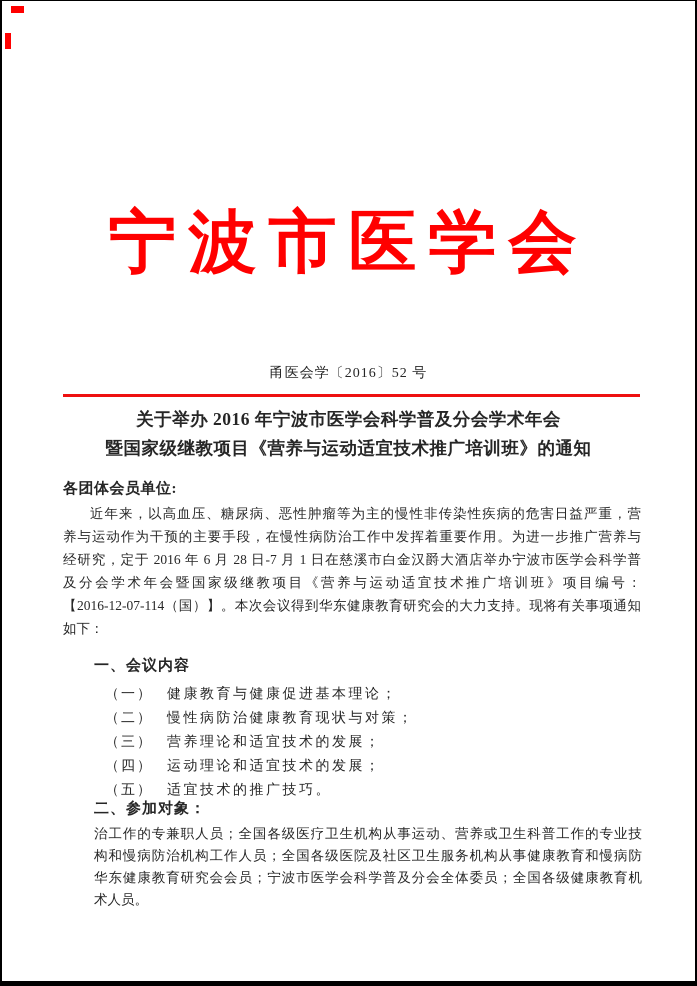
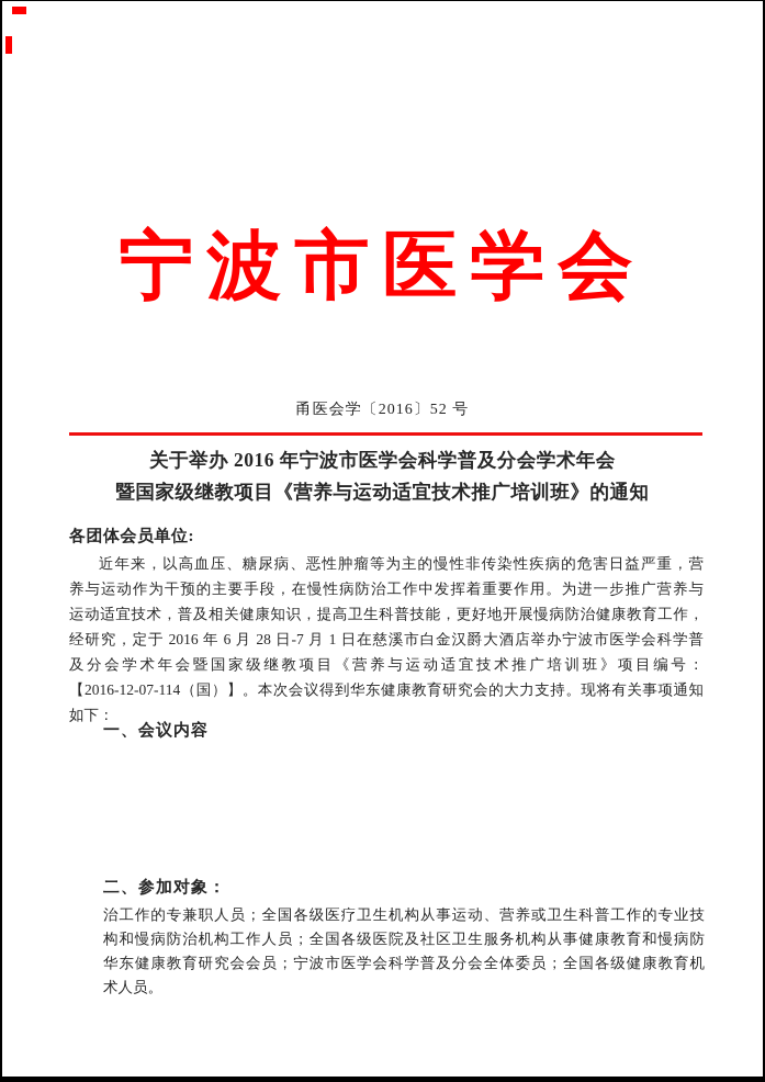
  宁波市医学会
  甬医会学〔2016〕52 号
  关于举办 2016 年宁波市医学会科学普及分会学术年会
  暨国家级继教项目《营养与运动适宜技术推广培训班》的通知
  各团体会员单位:
  近年来，以高血压、糖尿病、恶性肿瘤等为主的慢性非传染性疾病的危害日益严重，营
  养与运动作为干预的主要手段，在慢性病防治工作中发挥着重要作用。为进一步推广营养与
+ 运动适宜技术，普及相关健康知识，提高卫生科普技能，更好地开展慢病防治健康教育工作，
  经研究，定于 2016 年 6 月 28 日-7 月 1 日在慈溪市白金汉爵大酒店举办宁波市医学会科学普
  及分会学术年会暨国家级继教项目《营养与运动适宜技术推广培训班》项目编号：
  【2016-12-07-114（国）】。本次会议得到华东健康教育研究会的大力支持。现将有关事项通知
  如下：
  一、会议内容
- （一）
- 健康教育与健康促进基本理论；
- （二）
- 慢性病防治健康教育现状与对策；
- （三）
- 营养理论和适宜技术的发展；
- （四）
- 运动理论和适宜技术的发展；
- （五）
- 适宜技术的推广技巧。
  二、参加对象：
  治工作的专兼职人员；全国各级医疗卫生机构从事运动、营养或卫生科普工作的专业技
  构和慢病防治机构工作人员；全国各级医院及社区卫生服务机构从事健康教育和慢病防
  华东健康教育研究会会员；宁波市医学会科学普及分会全体委员；全国各级健康教育机
  术人员。
